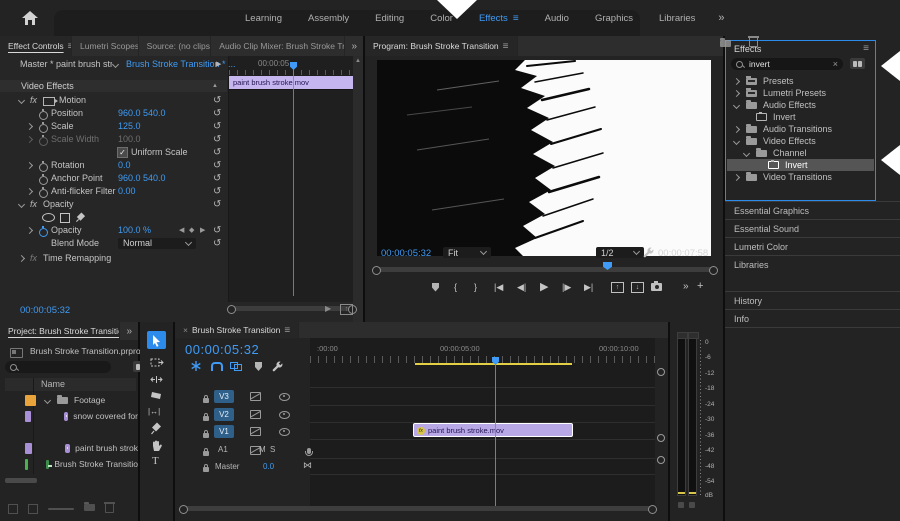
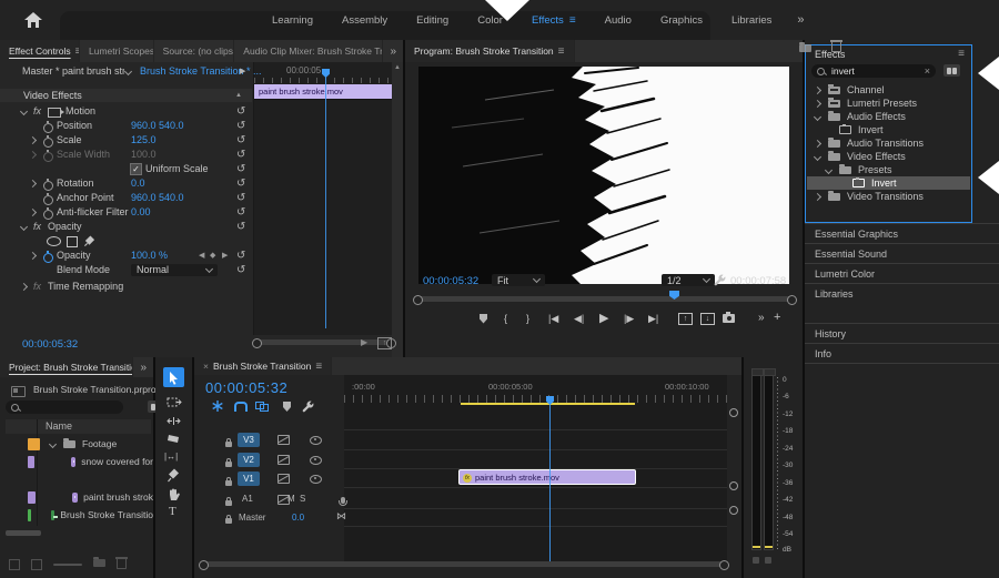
  Learning
  Assembly
  Editing
  Color
  Effects
  ≡
  Audio
  Graphics
  Libraries
  »
  Effect Controls
  ≡
  Lumetri Scopes
  Source: (no clips
  Audio Clip Mixer: Brush Stroke Tr
  »
  00:00:05
  paint brush stroke.mov
  Master * paint brush str
  Brush Stroke Transition * ...
  Video Effects
  fx
  Motion
  ↺
  Position
  960.0
  540.0
  ↺
  Scale
  125.0
  ↺
  Scale Width
  100.0
  ↺
  ✓
  Uniform Scale
  ↺
  Rotation
  0.0
  ↺
  Anchor Point
  960.0
  540.0
  ↺
  Anti-flicker Filter
  0.00
  ↺
  fx
  Opacity
  ↺
  Opacity
  100.0 %
  ↺
  Blend Mode
  Normal
  ↺
  fx
  Time Remapping
  00:00:05:32
  ▶
  Program: Brush Stroke Transition
  ≡
  00:00:05:32
  Fit
  1/2
  00:00:07:58
  {
  }
  |◀
  ◀|
  ▶
  |▶
  ▶|
  »
  +
  Effects
  ≡
  invert
  ×
- Presets
+ Channel
  Lumetri Presets
  Audio Effects
  Invert
  Audio Transitions
  Video Effects
- Channel
+ Presets
  Invert
  Video Transitions
  Essential Graphics
  Essential Sound
  Lumetri Color
  Libraries
  History
  Info
  Project: Brush Stroke Transiti
  »
  Brush Stroke Transition.prpro
  Name
  Footage
  snow covered for
  paint brush strok
  Brush Stroke Transitio
  |↔|
  T
  ×
  Brush Stroke Transition
  ≡
  00:00:05:32
  :00:00
  00:00:05:00
  00:00:10:00
  V3
  V2
  V1
  A1
  M
  S
  Master
  0.0
  ⋈
  paint brush stroke.mov
